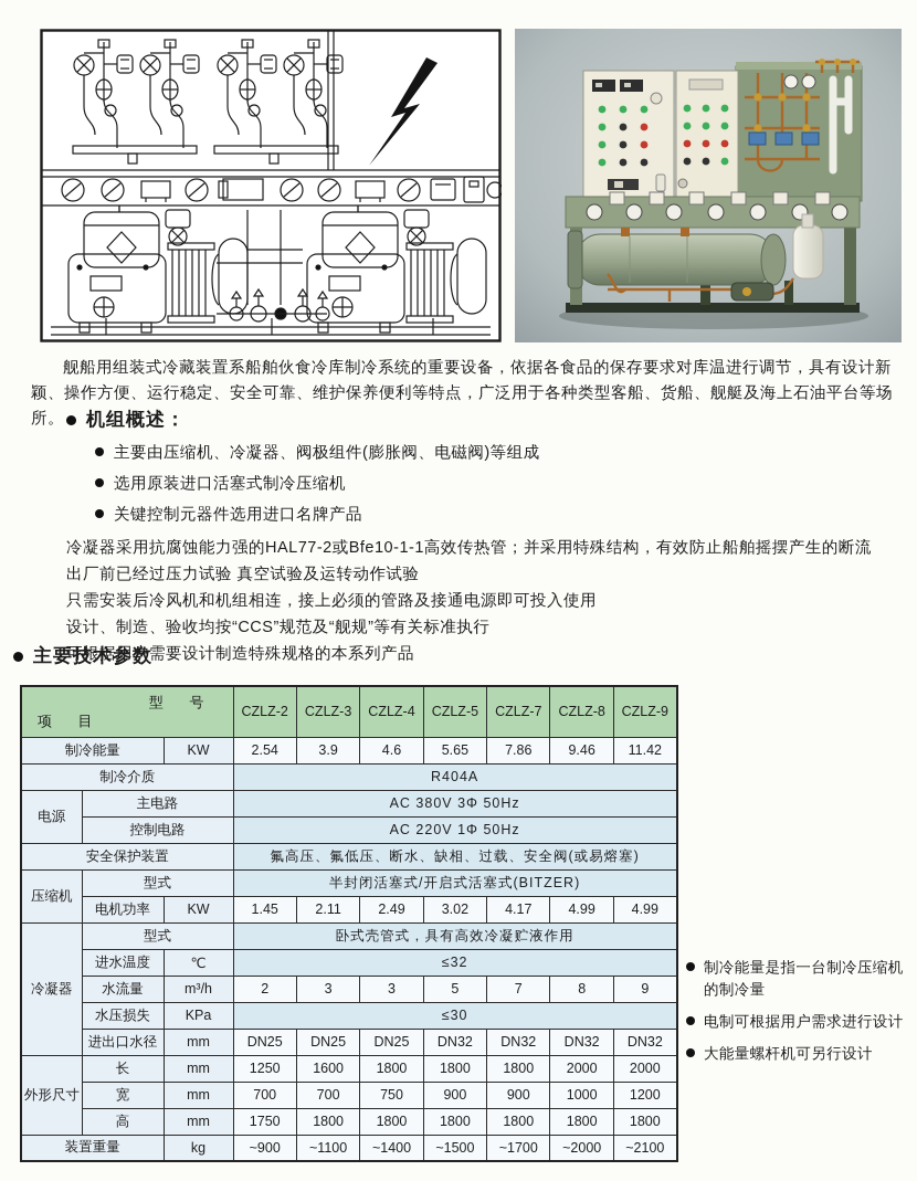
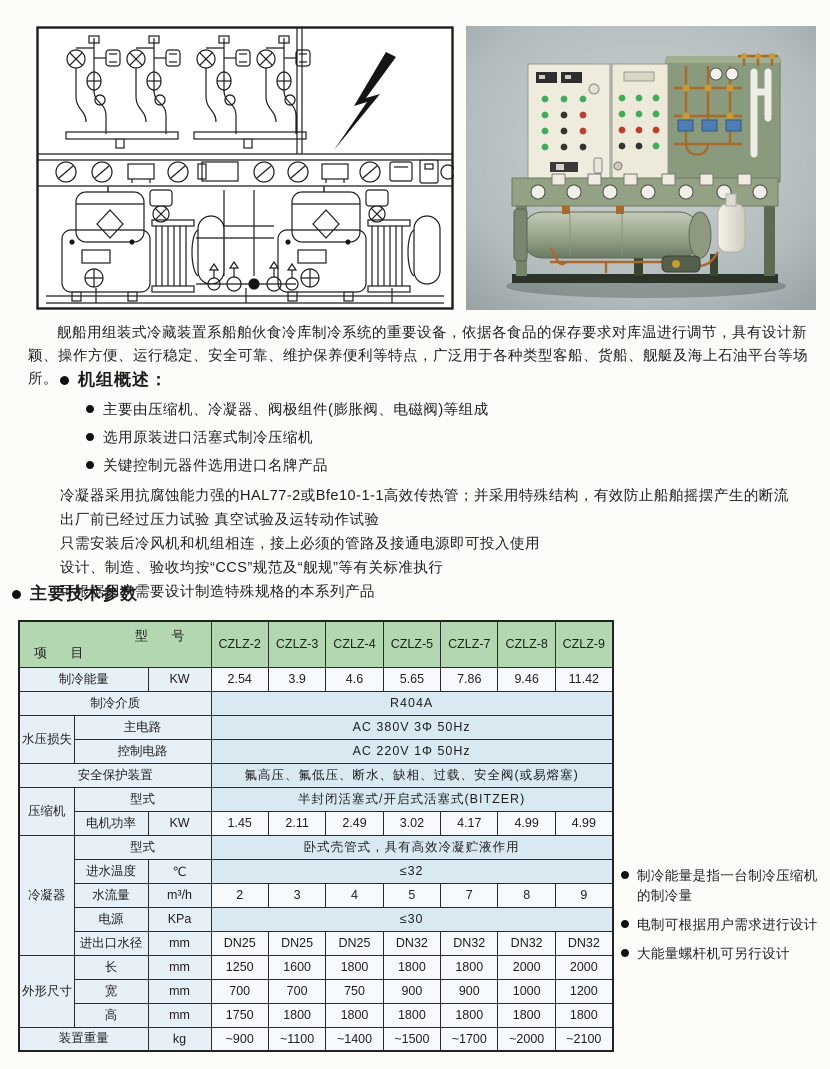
  舰船用组装式冷藏装置系船舶伙食冷库制冷系统的重要设备，依据各食品的保存要求对库温进行调节，具有设计新颖、操作方便、运行稳定、安全可靠、维护保养便利等特点，广泛用于各种类型客船、货船、舰艇及海上石油平台等场所。
  机组概述：
  主要由压缩机、冷凝器、阀极组件(膨胀阀、电磁阀)等组成
  选用原装进口活塞式制冷压缩机
  关键控制元器件选用进口名牌产品
  冷凝器采用抗腐蚀能力强的HAL77-2或Bfe10-1-1高效传热管；并采用特殊结构，有效防止船舶摇摆产生的断流
  出厂前已经过压力试验 真空试验及运转动作试验
  只需安装后冷风机和机组相连，接上必须的管路及接通电源即可投入使用
  设计、制造、验收均按“CCS”规范及“舰规”等有关标准执行
  可根据用户需要设计制造特殊规格的本系列产品
  主要技术参数
  型 号项 目	CZLZ-2	CZLZ-3	CZLZ-4	CZLZ-5	CZLZ-7	CZLZ-8	CZLZ-9
  制冷能量	KW	2.54	3.9	4.6	5.65	7.86	9.46	11.42
  制冷介质	R404A
- 电源	主电路	AC 380V 3Φ 50Hz
+ 水压损失	主电路	AC 380V 3Φ 50Hz
  控制电路	AC 220V 1Φ 50Hz
  安全保护装置	氟高压、氟低压、断水、缺相、过载、安全阀(或易熔塞)
  压缩机	型式	半封闭活塞式/开启式活塞式(BITZER)
  电机功率	KW	1.45	2.11	2.49	3.02	4.17	4.99	4.99
  冷凝器	型式	卧式壳管式，具有高效冷凝贮液作用
  进水温度	℃	≤32
- 水流量	m³/h	2	3	3	5	7	8	9
+ 水流量	m³/h	2	3	4	5	7	8	9
- 水压损失	KPa	≤30
+ 电源	KPa	≤30
  进出口水径	mm	DN25	DN25	DN25	DN32	DN32	DN32	DN32
  外形尺寸	长	mm	1250	1600	1800	1800	1800	2000	2000
  宽	mm	700	700	750	900	900	1000	1200
  高	mm	1750	1800	1800	1800	1800	1800	1800
  装置重量	kg	~900	~1100	~1400	~1500	~1700	~2000	~2100
  制冷能量是指一台制冷压缩机的制冷量
  电制可根据用户需求进行设计
  大能量螺杆机可另行设计
